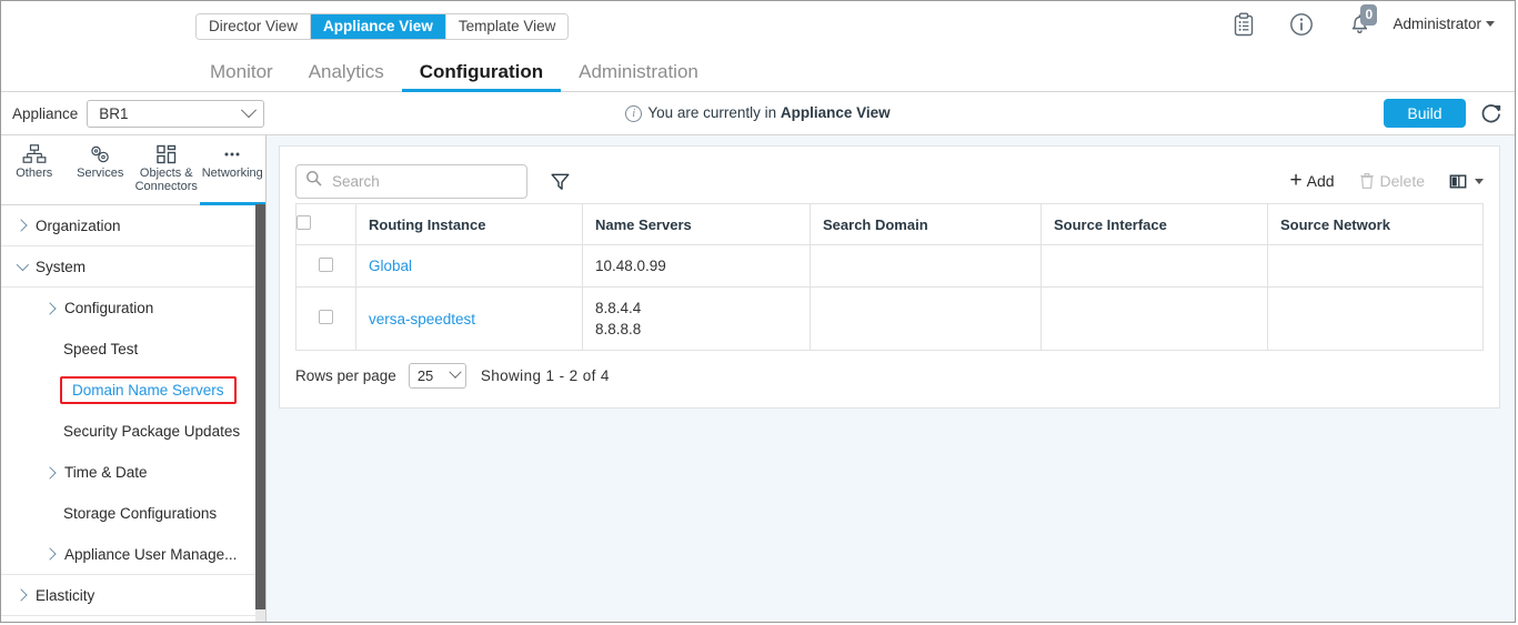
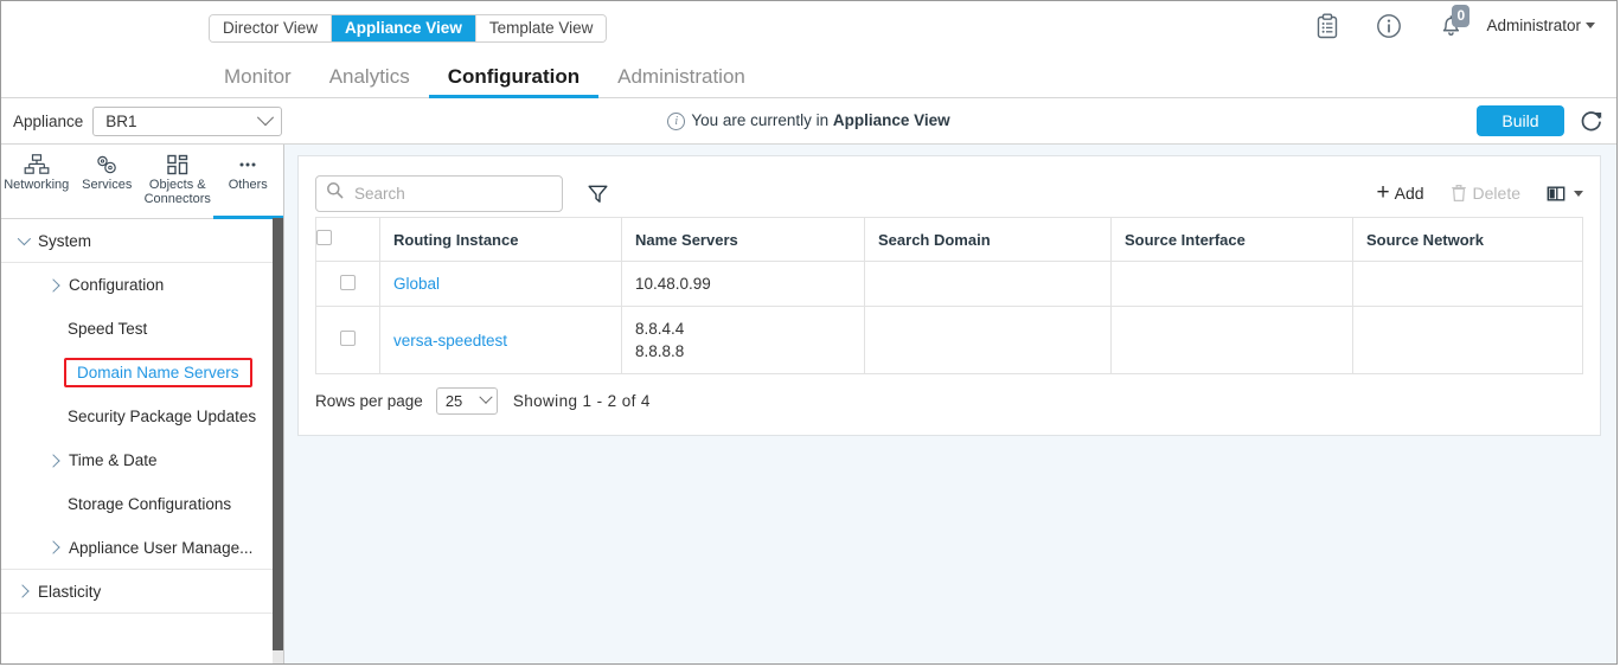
  Director View
  Appliance View
  Template View
  0
  Administrator
  Monitor
  Analytics
  Configuration
  Administration
  Appliance
  BR1
  i You are currently in Appliance View
  Build
- Others
+ Networking
  Services
  Objects & Connectors
- Networking
+ Others
- Organization
  System
  Configuration
  Speed Test
  Domain Name Servers
  Security Package Updates
  Time & Date
  Storage Configurations
  Appliance User Manage...
  Elasticity
  Search
  +
  Add
  Delete
  	Routing Instance	Name Servers	Search Domain	Source Interface	Source Network
  	Global	10.48.0.99
  	versa-speedtest	8.8.4.4 8.8.8.8
  Rows per page
  25
  Showing 1 - 2 of 4
